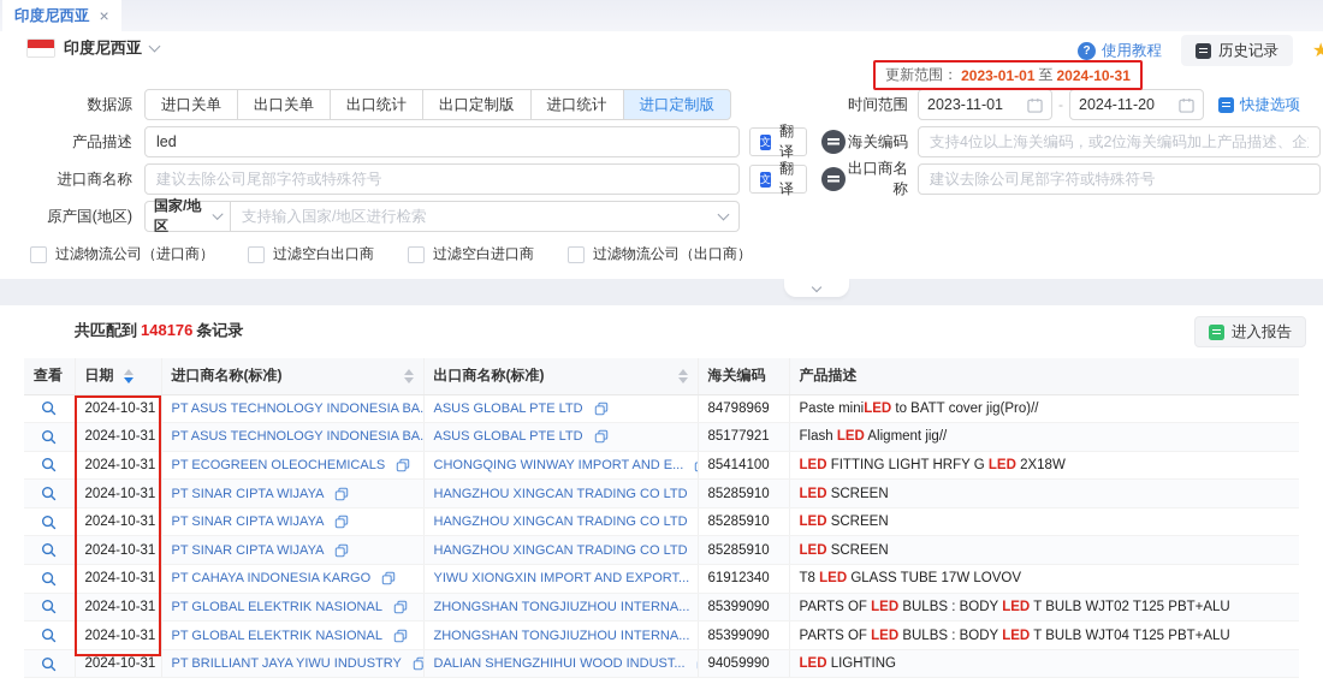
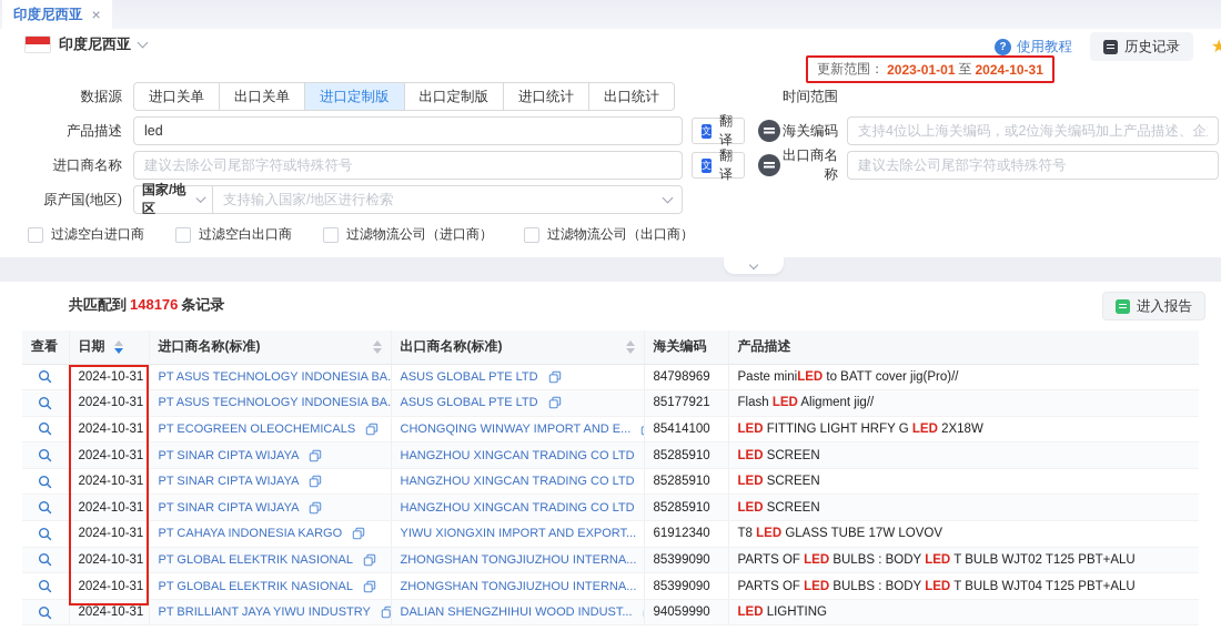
  印度尼西亚
  ×
  印度尼西亚
  ?
  使用教程
  历史记录
  ★
  更新范围：
  2023-01-01
  至
  2024-10-31
  数据源
  进口关单
  出口关单
- 出口统计
+ 进口定制版
  出口定制版
  进口统计
- 进口定制版
+ 出口统计
  时间范围
- 2023-11-01
- -
- 2024-11-20
- 快捷选项
  产品描述
  led
  文
  翻译
  海关编码
  支持4位以上海关编码，或2位海关编码加上产品描述、企
  进口商名称
  建议去除公司尾部字符或特殊符号
  文
  翻译
  出口商名称
  建议去除公司尾部字符或特殊符号
  原产国(地区)
  国家/地区
  支持输入国家/地区进行检索
- 过滤物流公司（进口商）
+ 过滤空白进口商
  过滤空白出口商
- 过滤空白进口商
+ 过滤物流公司（进口商）
  过滤物流公司（出口商）
  共匹配到 148176 条记录
  进入报告
  查看	日期	进口商名称(标准)	出口商名称(标准)	海关编码	产品描述
  	2024-10-31	PT ASUS TECHNOLOGY INDONESIA BA.	ASUS GLOBAL PTE LTD	84798969	Paste miniLED to BATT cover jig(Pro)//
  	2024-10-31	PT ASUS TECHNOLOGY INDONESIA BA.	ASUS GLOBAL PTE LTD	85177921	Flash LED Aligment jig//
  	2024-10-31	PT ECOGREEN OLEOCHEMICALS	CHONGQING WINWAY IMPORT AND E...	85414100	LED FITTING LIGHT HRFY G LED 2X18W
  	2024-10-31	PT SINAR CIPTA WIJAYA	HANGZHOU XINGCAN TRADING CO LTD	85285910	LED SCREEN
  	2024-10-31	PT SINAR CIPTA WIJAYA	HANGZHOU XINGCAN TRADING CO LTD	85285910	LED SCREEN
  	2024-10-31	PT SINAR CIPTA WIJAYA	HANGZHOU XINGCAN TRADING CO LTD	85285910	LED SCREEN
  	2024-10-31	PT CAHAYA INDONESIA KARGO	YIWU XIONGXIN IMPORT AND EXPORT...	61912340	T8 LED GLASS TUBE 17W LOVOV
  	2024-10-31	PT GLOBAL ELEKTRIK NASIONAL	ZHONGSHAN TONGJIUZHOU INTERNA...	85399090	PARTS OF LED BULBS : BODY LED T BULB WJT02 T125 PBT+ALU
  	2024-10-31	PT GLOBAL ELEKTRIK NASIONAL	ZHONGSHAN TONGJIUZHOU INTERNA...	85399090	PARTS OF LED BULBS : BODY LED T BULB WJT04 T125 PBT+ALU
  	2024-10-31	PT BRILLIANT JAYA YIWU INDUSTRY	DALIAN SHENGZHIHUI WOOD INDUST...	94059990	LED LIGHTING
